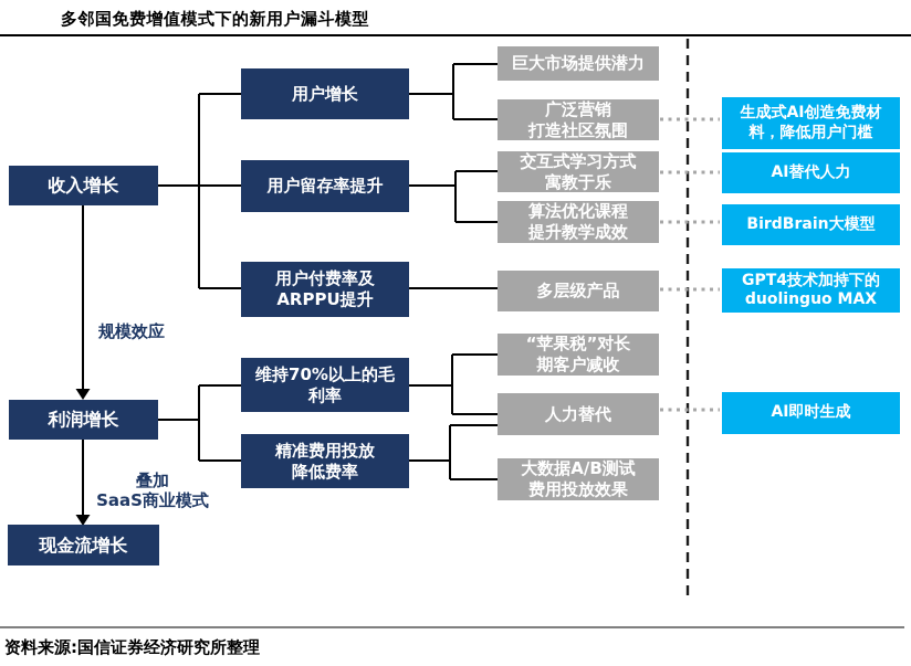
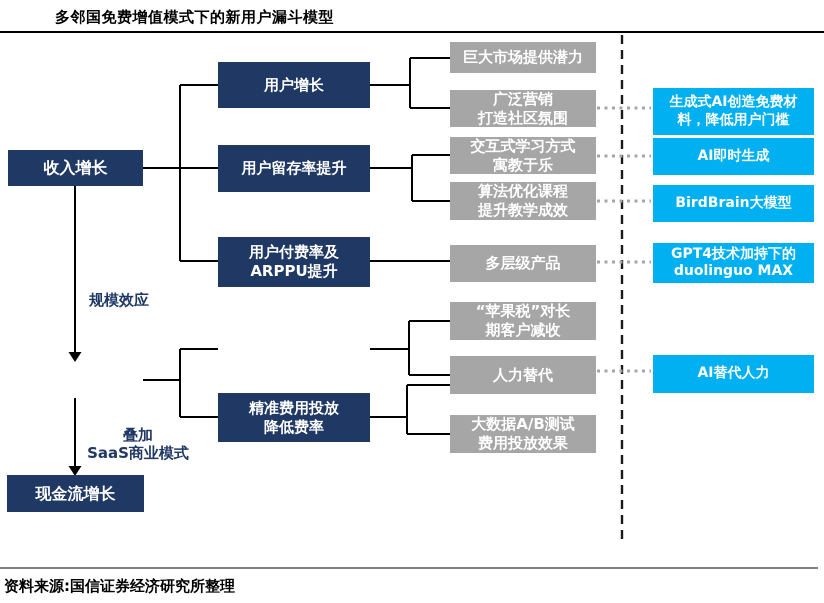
  多邻国免费增值模式下的新用户漏斗模型
  收入增长
- 利润增长
  现金流增长
  规模效应
  叠加
  SaaS商业模式
  用户增长
  用户留存率提升
  用户付费率及
  ARPPU提升
- 维持70%以上的毛
- 利率
  精准费用投放
  降低费率
  巨大市场提供潜力
  广泛营销
  打造社区氛围
  交互式学习方式
  寓教于乐
  算法优化课程
  提升教学成效
  多层级产品
  “苹果税”对长
  期客户减收
  人力替代
  大数据A/B测试
  费用投放效果
  生成式AI创造免费材
  料，降低用户门槛
- AI替代人力
+ AI即时生成
  BirdBrain大模型
  GPT4技术加持下的
  duolinguo MAX
- AI即时生成
+ AI替代人力
  资料来源:国信证券经济研究所整理
